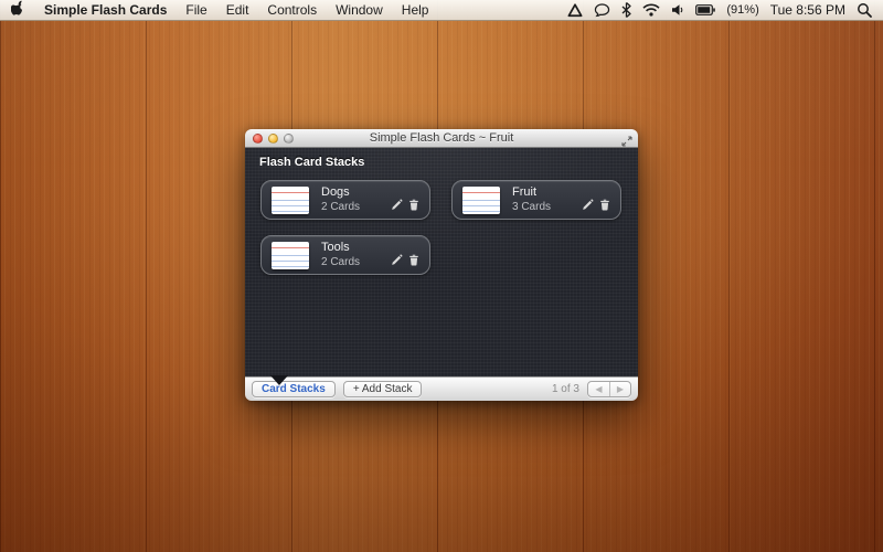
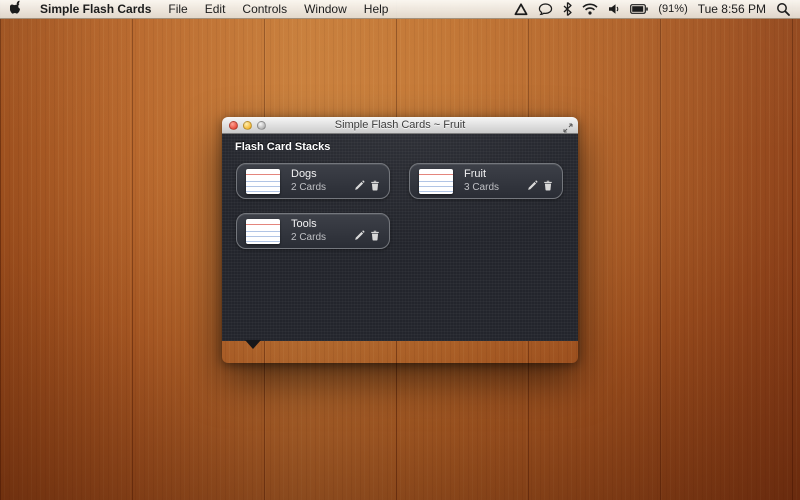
  Simple Flash Cards
  File
  Edit
  Controls
  Window
  Help
  (91%)
  Tue 8:56 PM
  Simple Flash Cards ~ Fruit
  Flash Card Stacks
  Dogs
  2 Cards
  Fruit
  3 Cards
  Tools
  2 Cards
- Card Stacks
- + Add Stack
- 1 of 3
- ◀
- ▶
